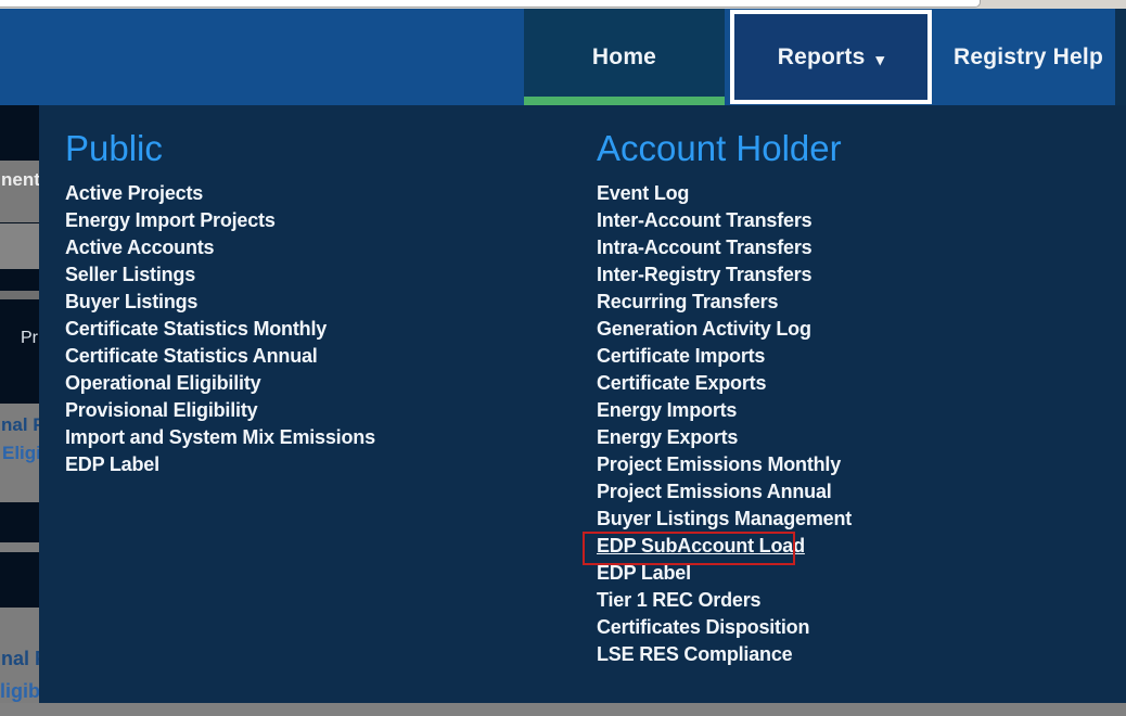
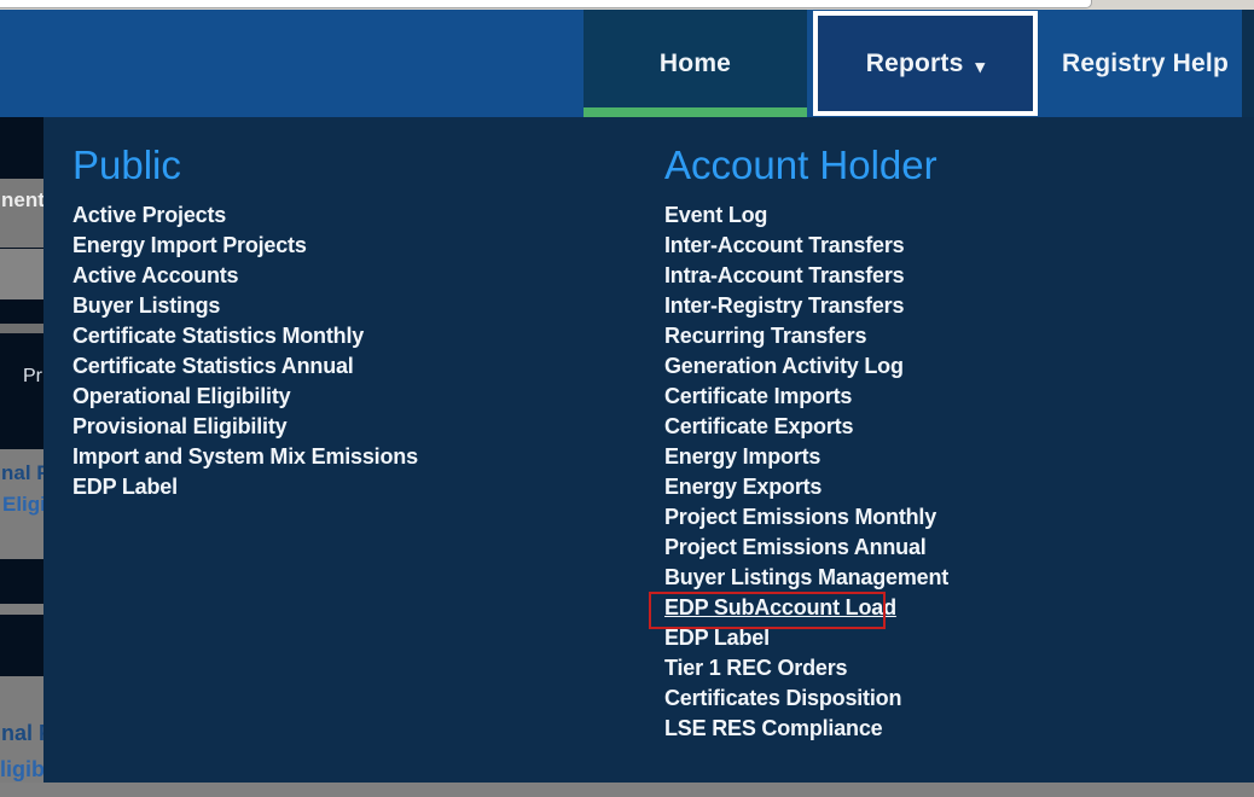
  nent
  Pr
  nal
  nal
  Public
  Active Projects
  Energy Import Projects
  Active Accounts
- Seller Listings
  Buyer Listings
  Certificate Statistics Monthly
  Certificate Statistics Annual
  Operational Eligibility
  Provisional Eligibility
  Import and System Mix Emissions
  EDP Label
  Account Holder
  Event Log
  Inter-Account Transfers
  Intra-Account Transfers
  Inter-Registry Transfers
  Recurring Transfers
  Generation Activity Log
  Certificate Imports
  Certificate Exports
  Energy Imports
  Energy Exports
  Project Emissions Monthly
  Project Emissions Annual
  Buyer Listings Management
  EDP SubAccount Load
  EDP Label
  Tier 1 REC Orders
  Certificates Disposition
  LSE RES Compliance
  Home
  Reports
  ▾
  Registry Help
